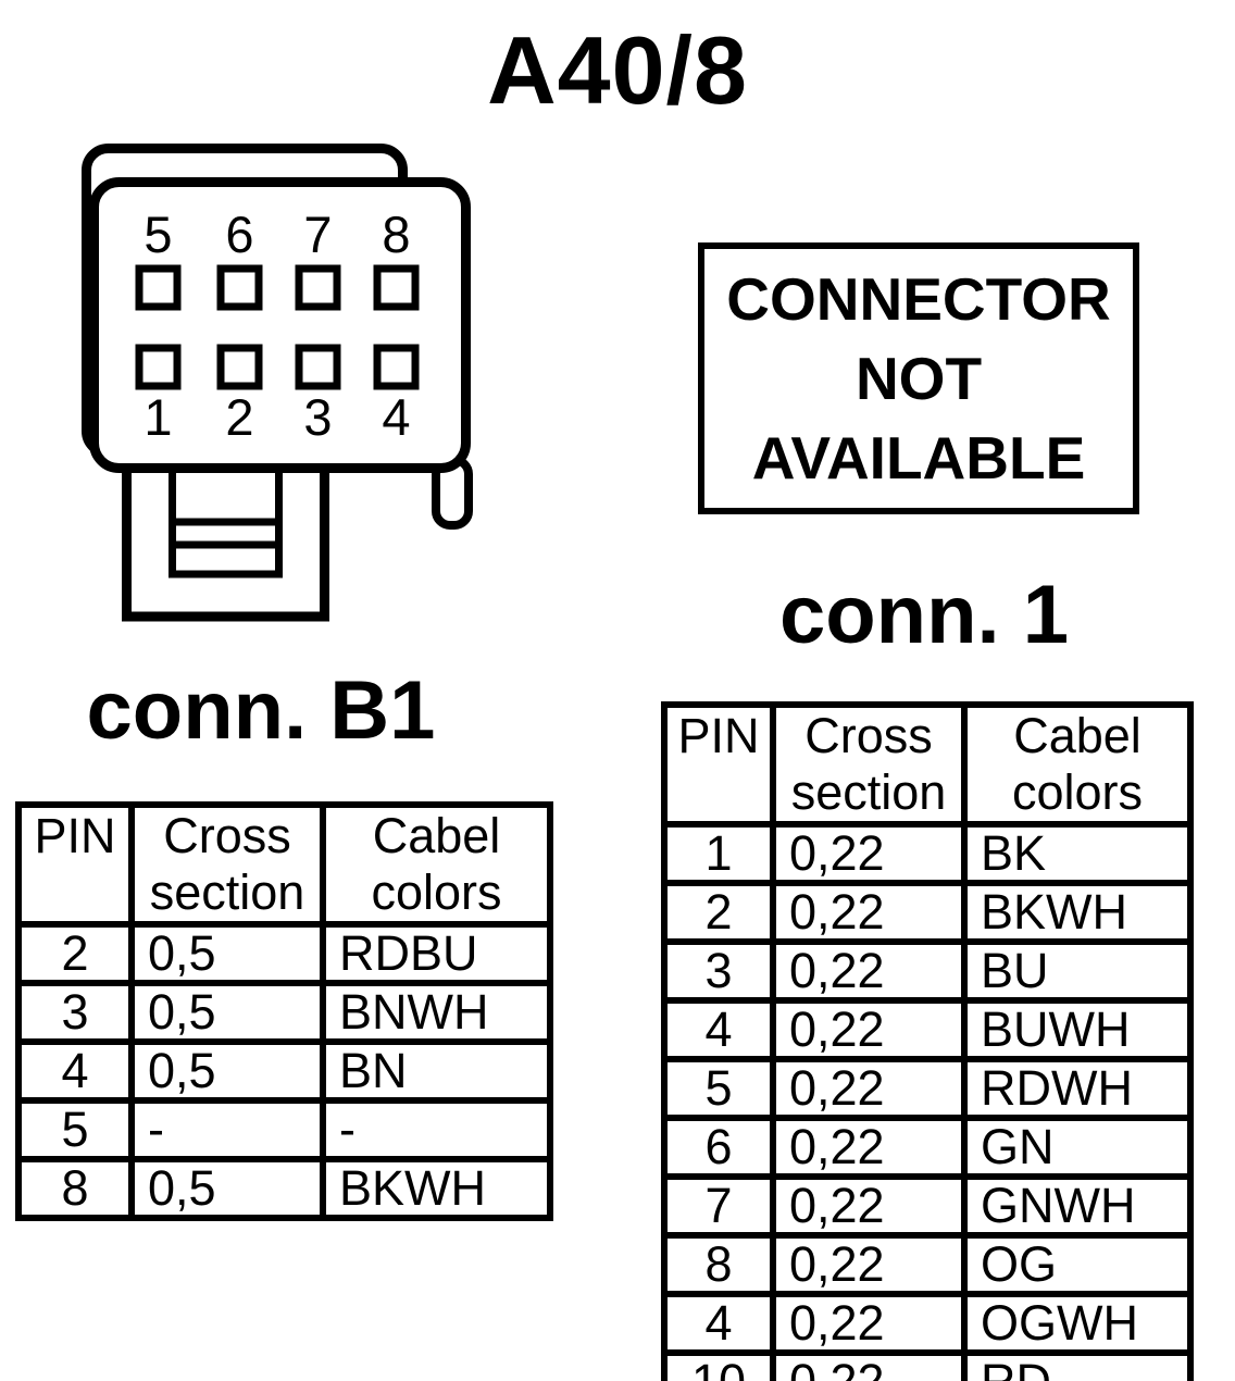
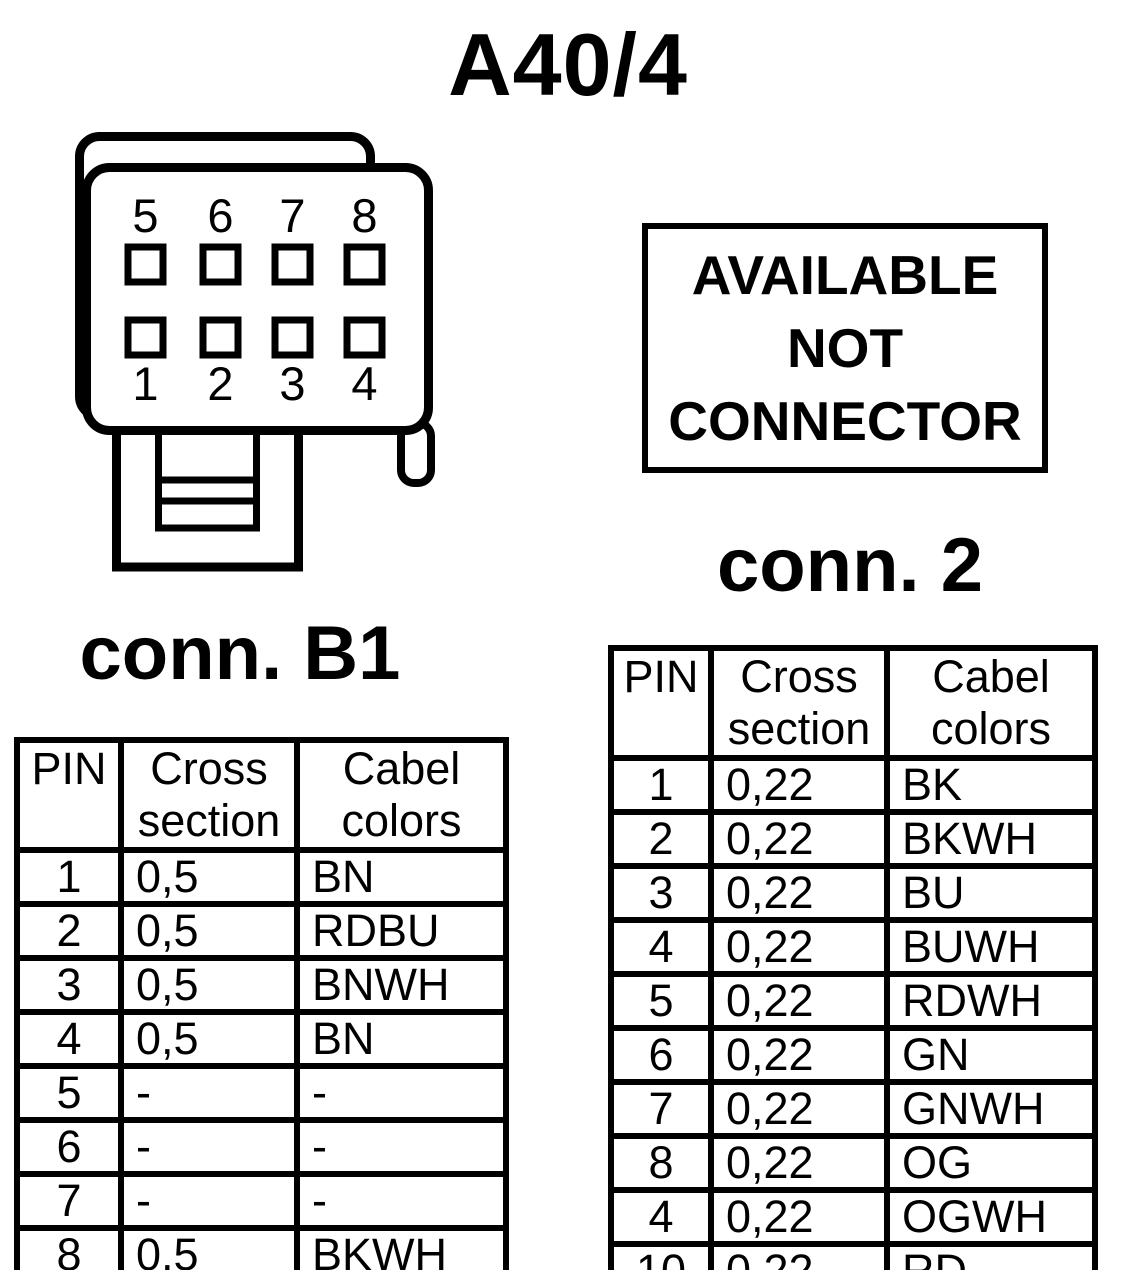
- A40/8
+ A40/4
  5
  6
  7
  8
  1
  2
  3
  4
- CONNECTOR
+ AVAILABLE
  NOT
- AVAILABLE
+ CONNECTOR
- conn. 1
+ conn. 2
  conn. B1
  PIN	Cross section	Cabel colors
+ 1	0,5	BN
  2	0,5	RDBU
  3	0,5	BNWH
  4	0,5	BN
  5	-	-
+ 6	-	-
+ 7	-	-
  8	0,5	BKWH
  PIN	Cross section	Cabel colors
  1	0,22	BK
  2	0,22	BKWH
  3	0,22	BU
  4	0,22	BUWH
  5	0,22	RDWH
  6	0,22	GN
  7	0,22	GNWH
  8	0,22	OG
  4	0,22	OGWH
